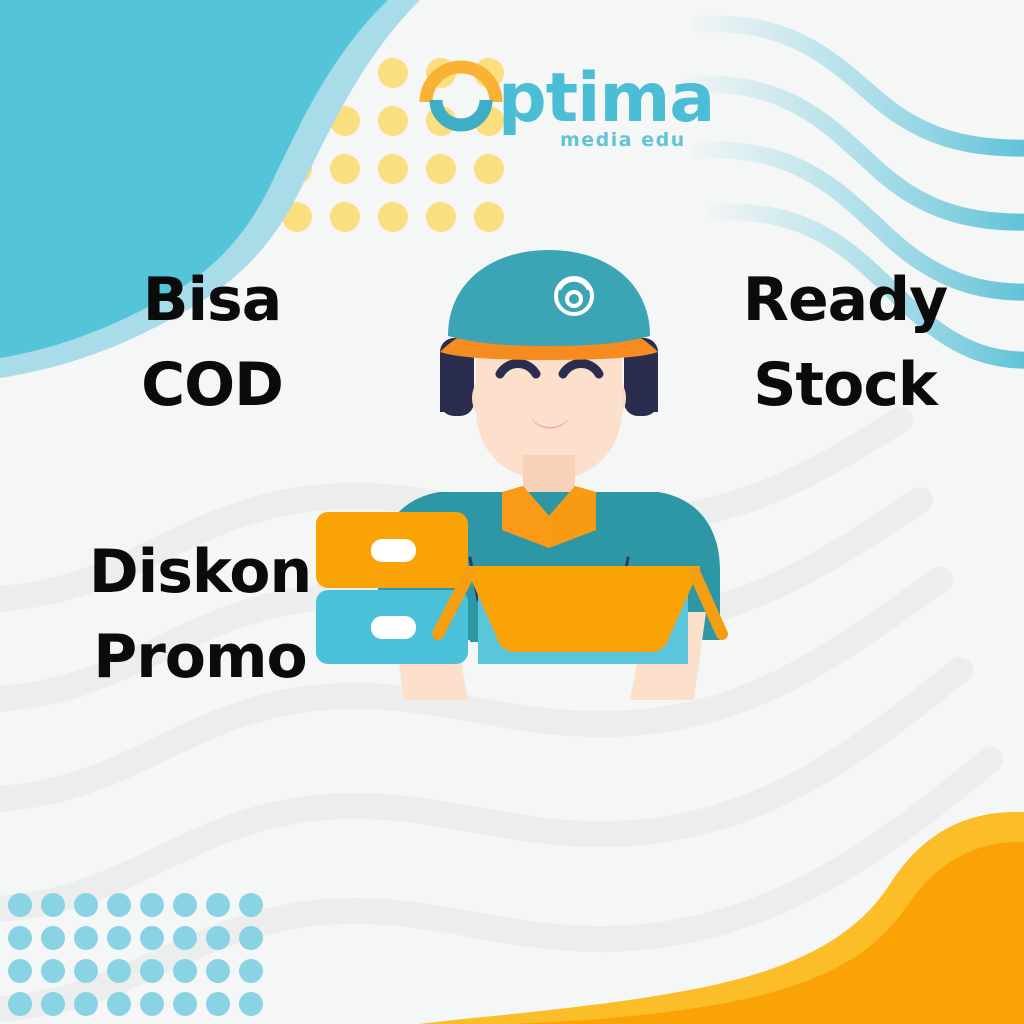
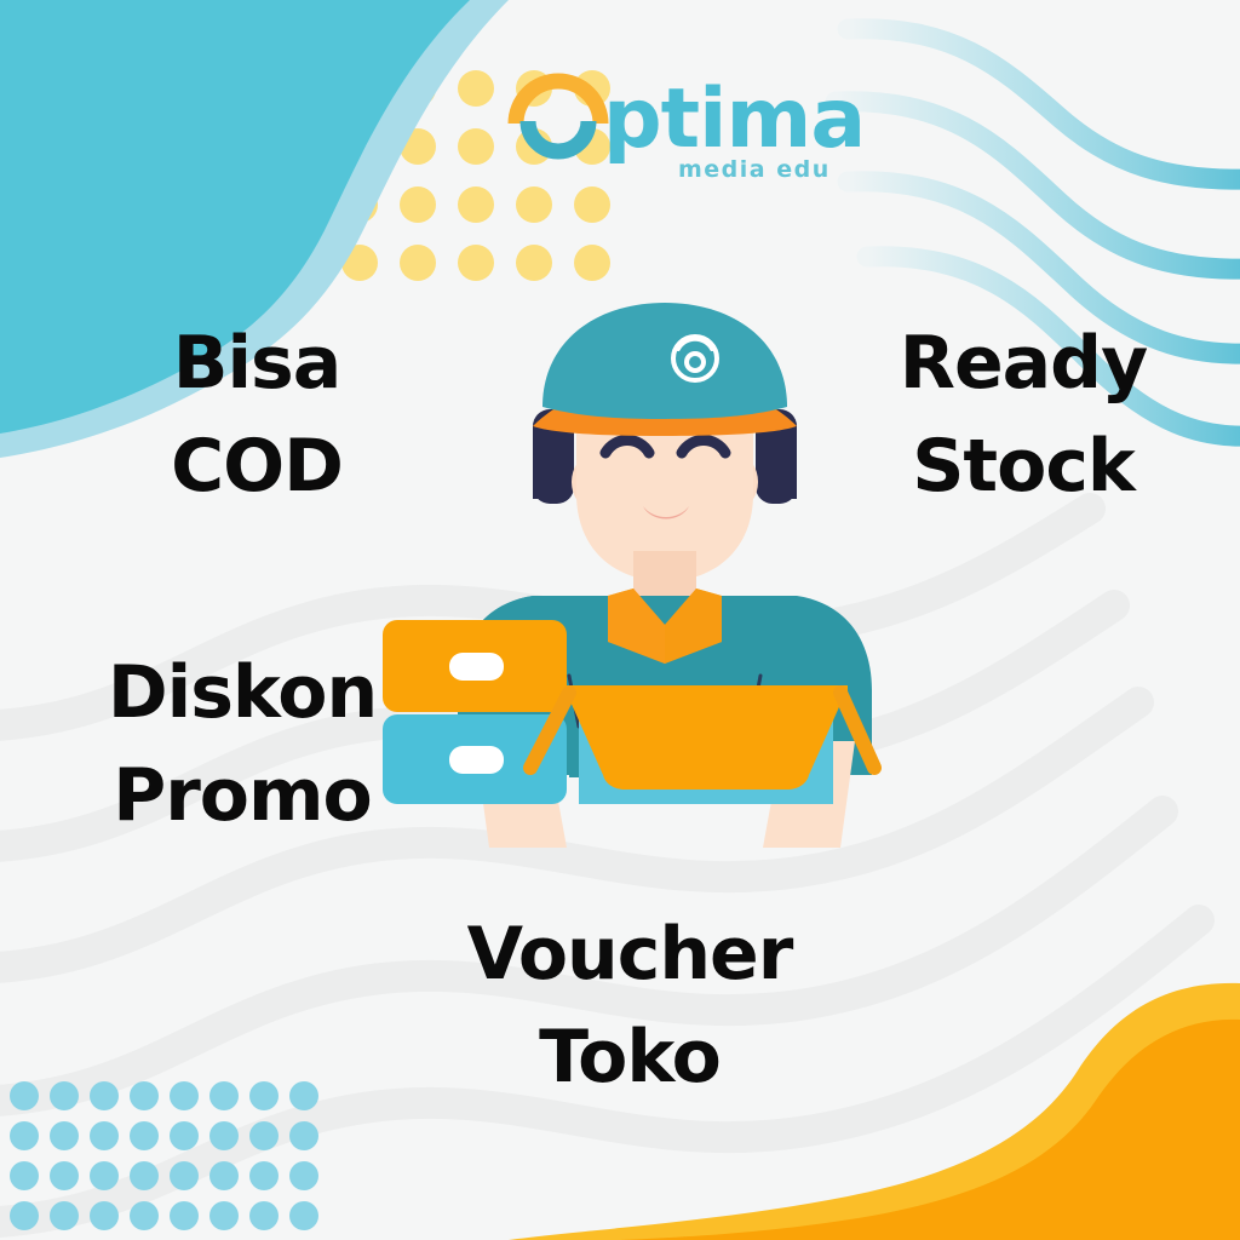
  ptima
  media edu
  Bisa
  COD
  Ready
  Stock
  Diskon
  Promo
+ Voucher
+ Toko
